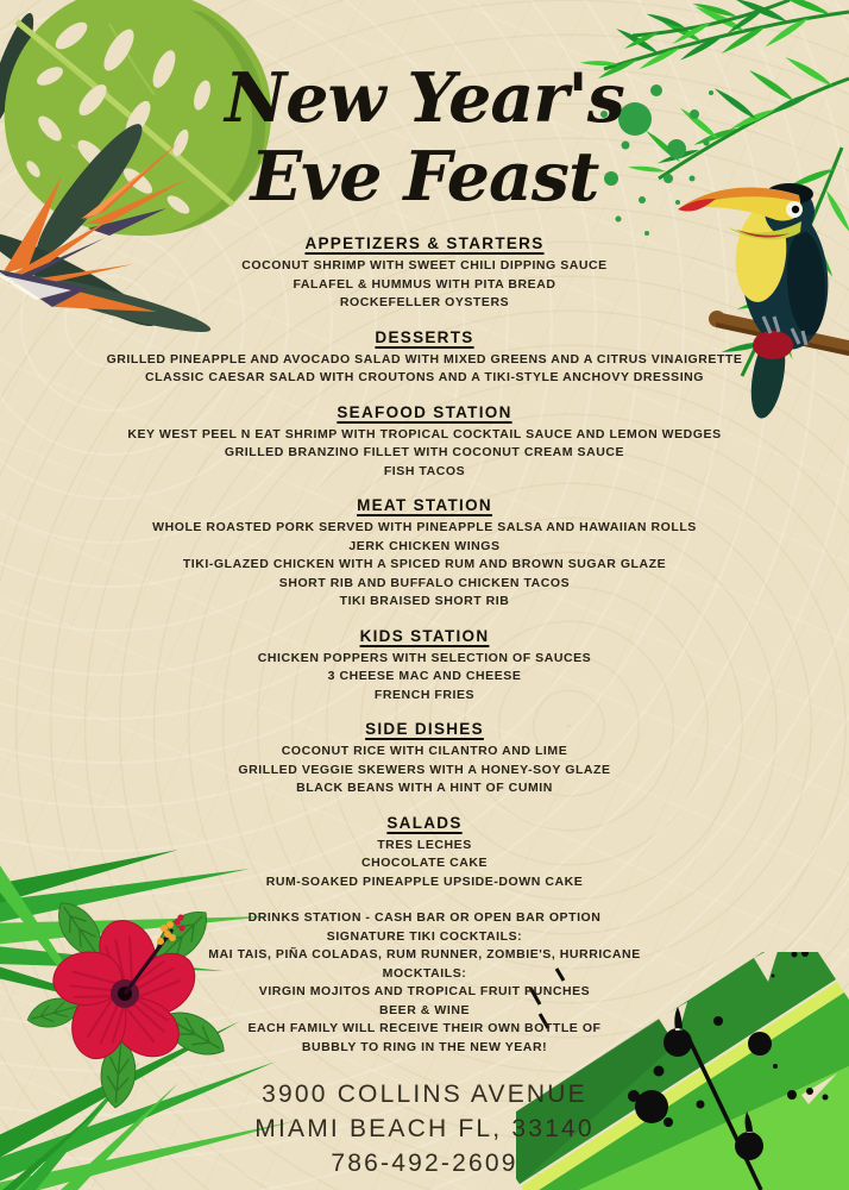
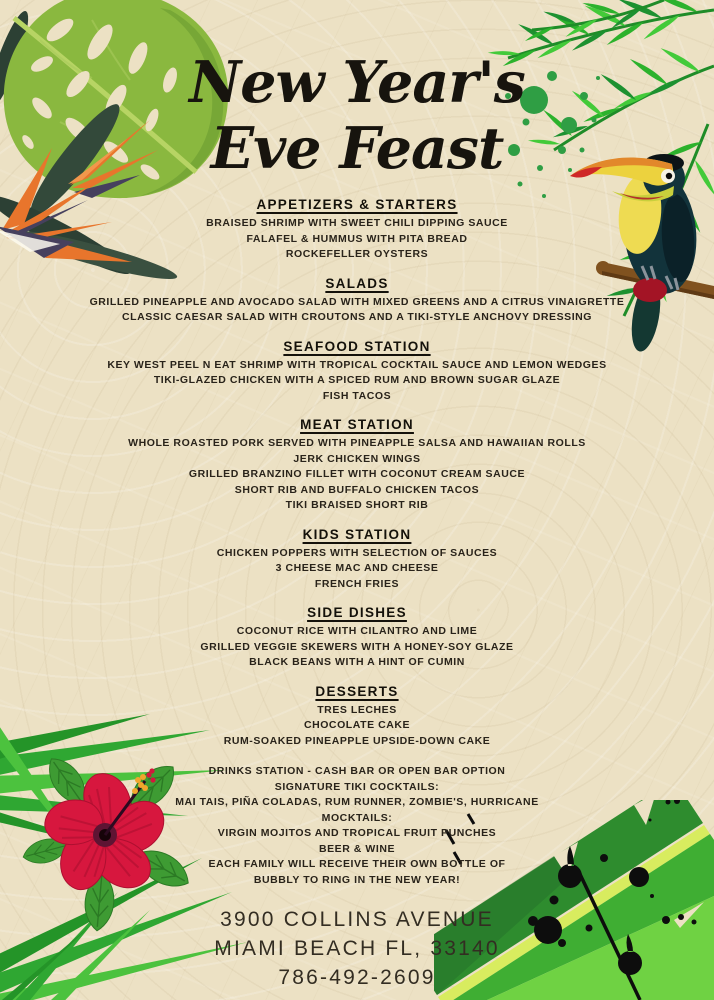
  New Year's
  Eve Feast
  APPETIZERS & STARTERS
- COCONUT SHRIMP WITH SWEET CHILI DIPPING SAUCE
+ BRAISED SHRIMP WITH SWEET CHILI DIPPING SAUCE
  FALAFEL & HUMMUS WITH PITA BREAD
  ROCKEFELLER OYSTERS
- DESSERTS
+ SALADS
  GRILLED PINEAPPLE AND AVOCADO SALAD WITH MIXED GREENS AND A CITRUS VINAIGRETTE
  CLASSIC CAESAR SALAD WITH CROUTONS AND A TIKI-STYLE ANCHOVY DRESSING
  SEAFOOD STATION
  KEY WEST PEEL N EAT SHRIMP WITH TROPICAL COCKTAIL SAUCE AND LEMON WEDGES
- GRILLED BRANZINO FILLET WITH COCONUT CREAM SAUCE
+ TIKI-GLAZED CHICKEN WITH A SPICED RUM AND BROWN SUGAR GLAZE
  FISH TACOS
  MEAT STATION
  WHOLE ROASTED PORK SERVED WITH PINEAPPLE SALSA AND HAWAIIAN ROLLS
  JERK CHICKEN WINGS
- TIKI-GLAZED CHICKEN WITH A SPICED RUM AND BROWN SUGAR GLAZE
+ GRILLED BRANZINO FILLET WITH COCONUT CREAM SAUCE
  SHORT RIB AND BUFFALO CHICKEN TACOS
  TIKI BRAISED SHORT RIB
  KIDS STATION
  CHICKEN POPPERS WITH SELECTION OF SAUCES
  3 CHEESE MAC AND CHEESE
  FRENCH FRIES
  SIDE DISHES
  COCONUT RICE WITH CILANTRO AND LIME
  GRILLED VEGGIE SKEWERS WITH A HONEY-SOY GLAZE
  BLACK BEANS WITH A HINT OF CUMIN
- SALADS
+ DESSERTS
  TRES LECHES
  CHOCOLATE CAKE
  RUM-SOAKED PINEAPPLE UPSIDE-DOWN CAKE
  DRINKS STATION - CASH BAR OR OPEN BAR OPTION
  SIGNATURE TIKI COCKTAILS:
  MAI TAIS, PIÑA COLADAS, RUM RUNNER, ZOMBIE'S, HURRICANE
  MOCKTAILS:
  VIRGIN MOJITOS AND TROPICAL FRUIT PUNCHES
  BEER & WINE
  EACH FAMILY WILL RECEIVE THEIR OWN BOTTLE OF
  BUBBLY TO RING IN THE NEW YEAR!
  3900 COLLINS AVENUE
  MIAMI BEACH FL, 33140
  786-492-2609
